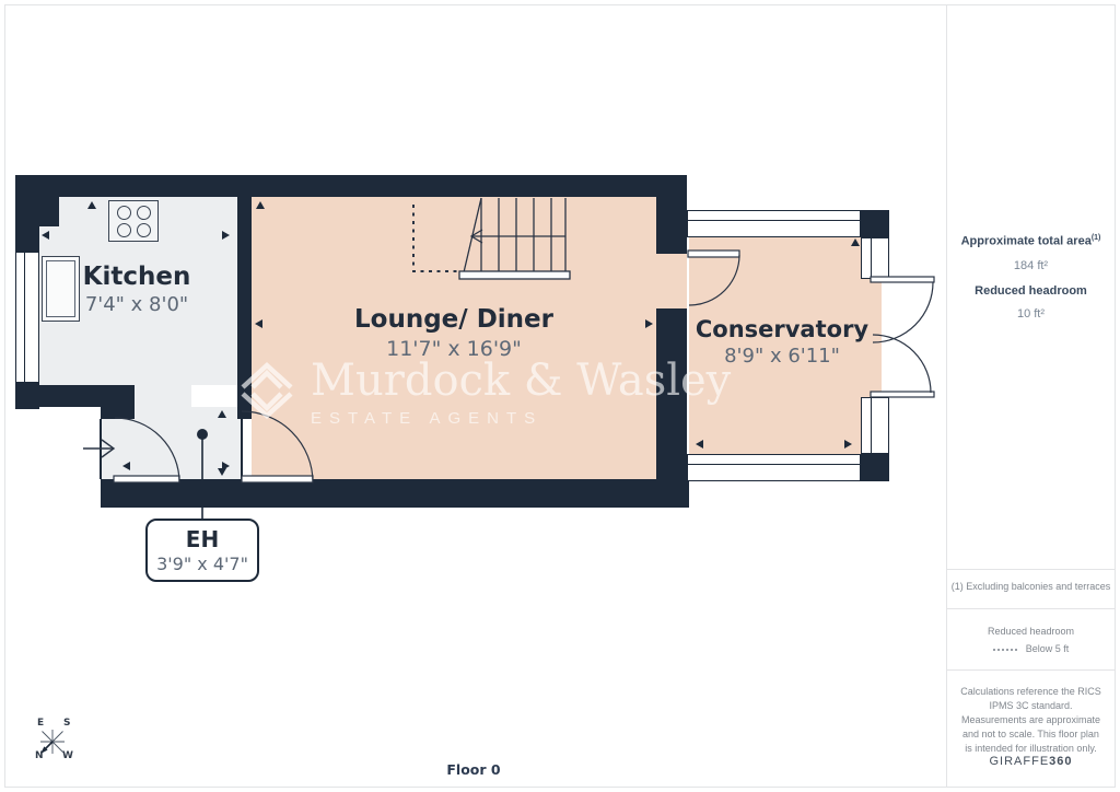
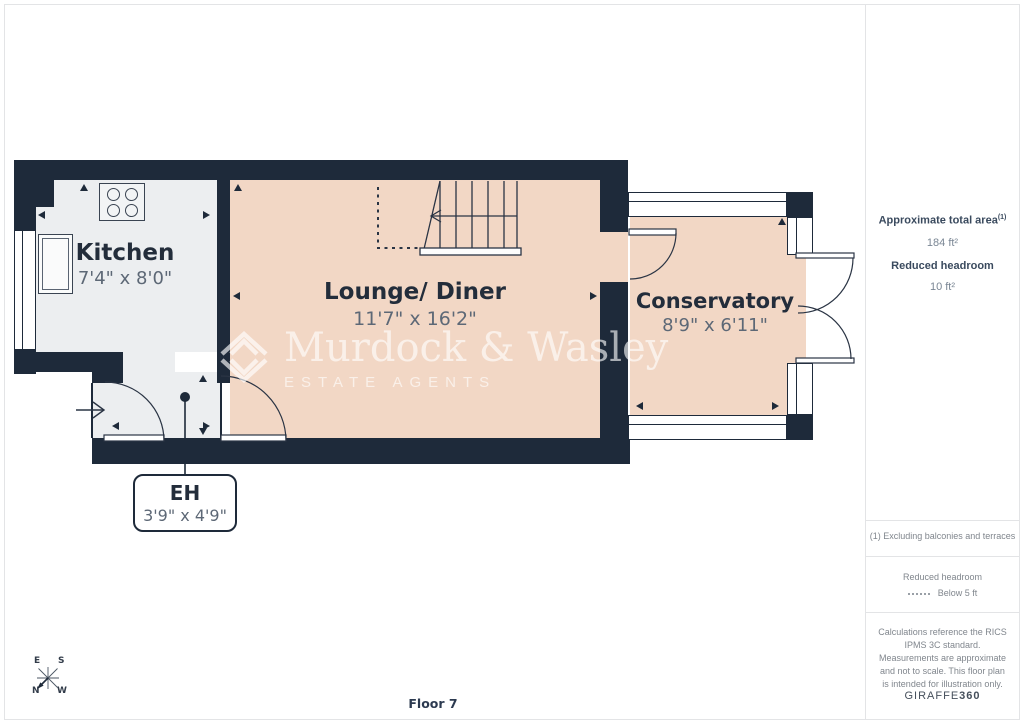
  Kitchen
  7'4" x 8'0"
  Lounge/ Diner
- 11'7" x 16'9"
+ 11'7" x 16'2"
  Conservatory
  8'9" x 6'11"
  Murdock & Wasley
  ESTATE AGENTS
  EH
- 3'9" x 4'7"
+ 3'9" x 4'9"
  E
  S
  N
  W
- Floor 0
+ Floor 7
  Approximate total area
  184 ft²
  Reduced headroom
  10 ft²
  (1) Excluding balconies and terraces
  Reduced headroom
  Below 5 ft
  Calculations reference the RICS IPMS 3C standard. Measurements are approximate and not to scale. This floor plan is intended for illustration only.
  GIRAFFE360
